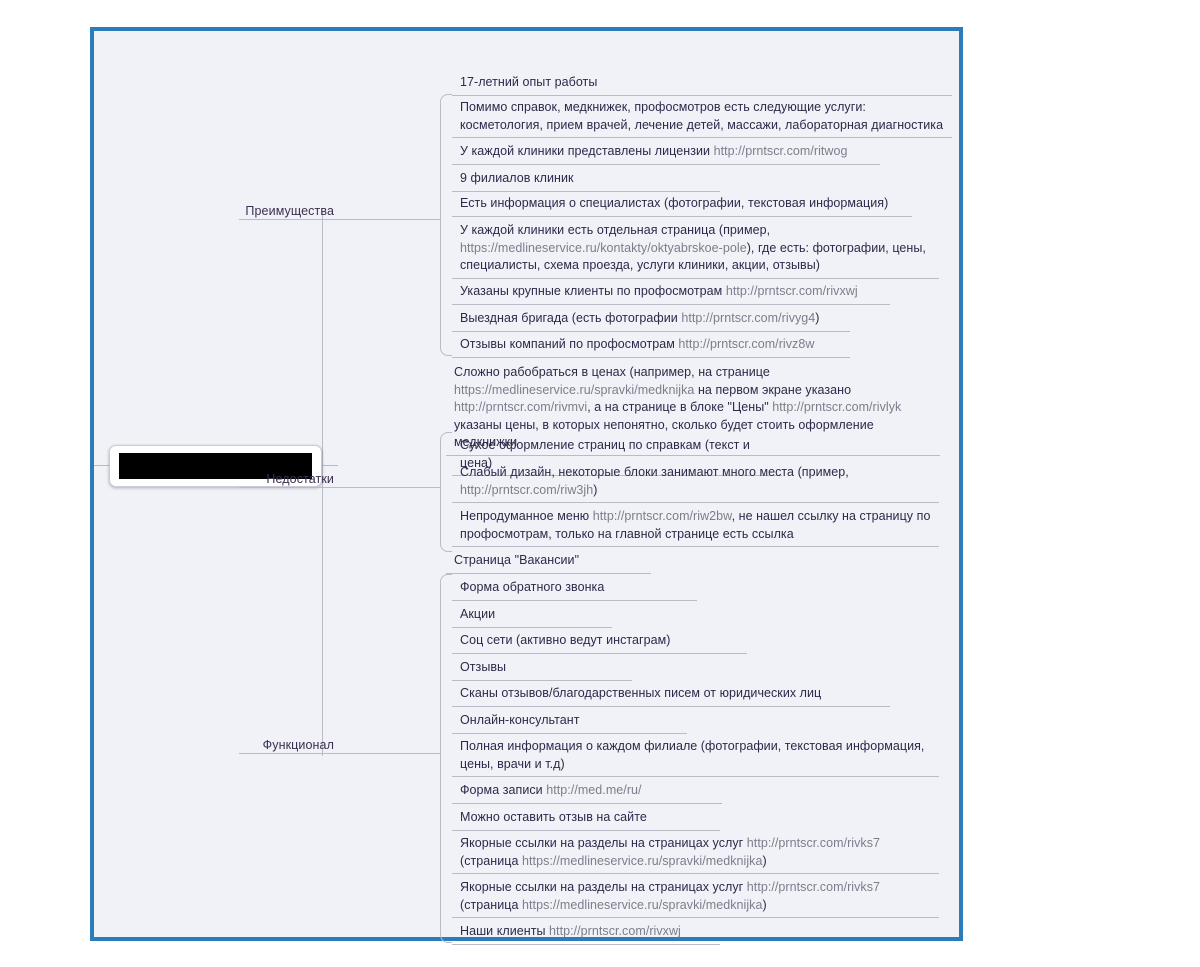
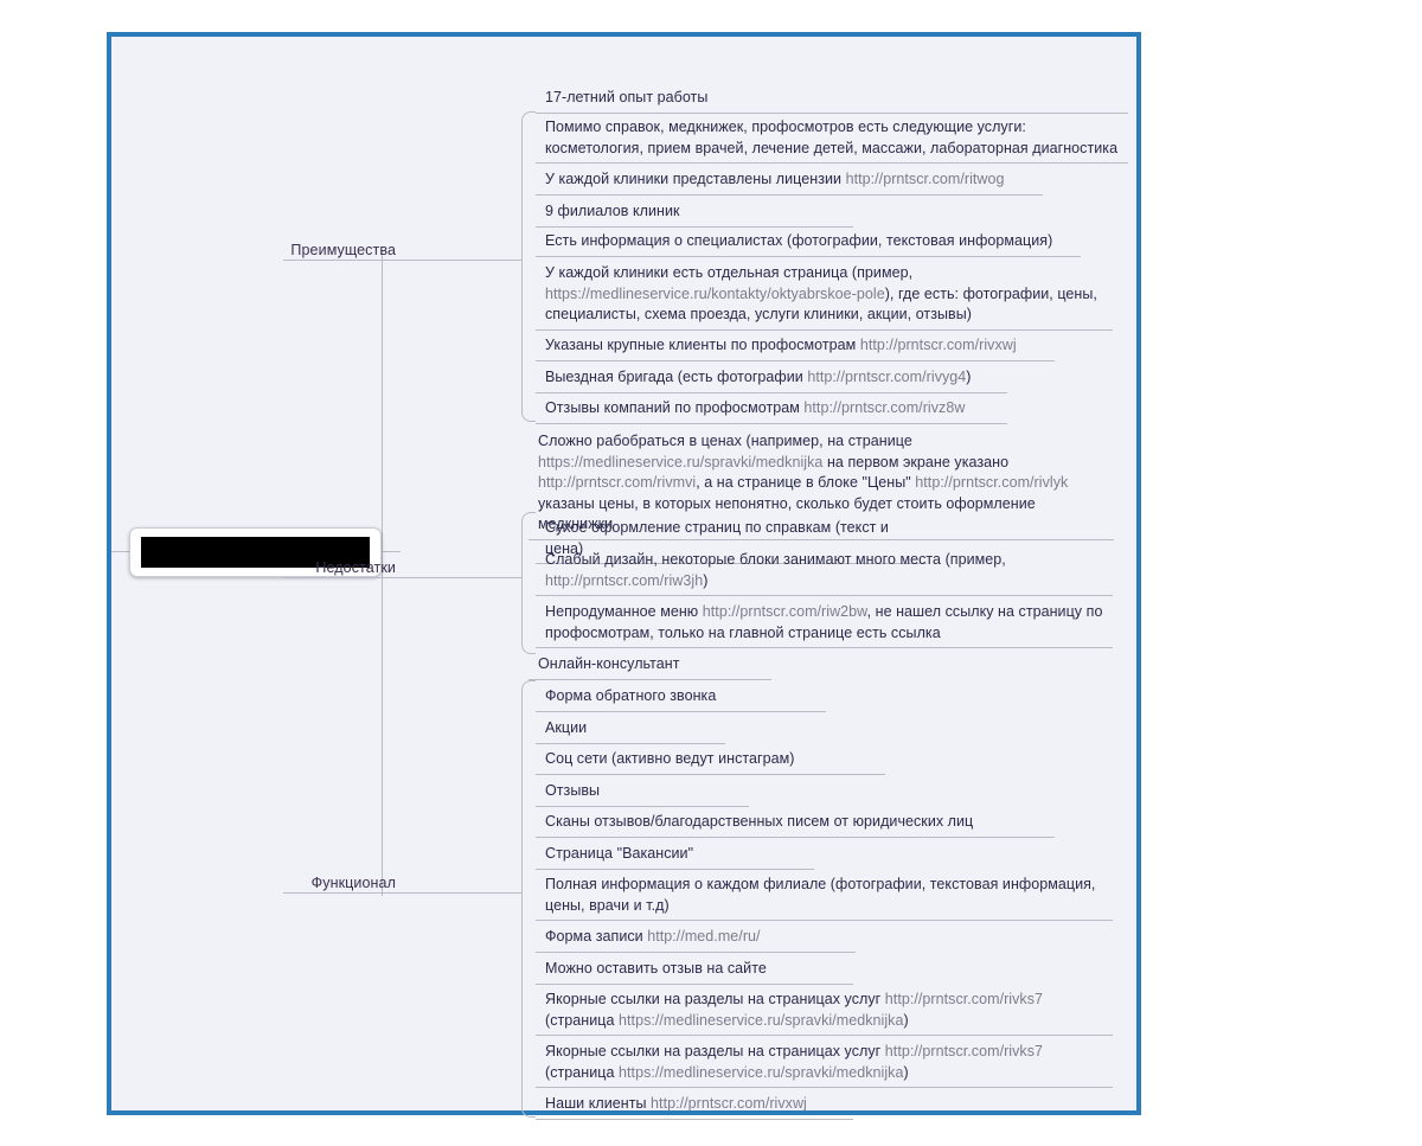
  Преимущества
  Недостатки
  Функционал
  17-летний опыт работы
  Помимо справок, медкнижек, профосмотров есть следующие услуги: косметология, прием врачей, лечение детей, массажи, лабораторная диагностика
  У каждой клиники представлены лицензии http://prntscr.com/ritwog
  9 филиалов клиник
  Есть информация о специалистах (фотографии, текстовая информация)
  У каждой клиники есть отдельная страница (пример, https://medlineservice.ru/kontakty/oktyabrskoe-pole), где есть: фотографии, цены, специалисты, схема проезда, услуги клиники, акции, отзывы)
  Указаны крупные клиенты по профосмотрам http://prntscr.com/rivxwj
  Выездная бригада (есть фотографии http://prntscr.com/rivyg4)
  Отзывы компаний по профосмотрам http://prntscr.com/rivz8w
  Сложно рабобраться в ценах (например, на странице https://medlineservice.ru/spravki/medknijka на первом экране указано http://prntscr.com/rivmvi, а на странице в блоке "Цены" http://prntscr.com/rivlyk указаны цены, в которых непонятно, сколько будет стоить оформление медкнижки
  Сухое оформление страниц по справкам (текст и цена)
  Слабый дизайн, некоторые блоки занимают много места (пример, http://prntscr.com/riw3jh)
  Непродуманное меню http://prntscr.com/riw2bw, не нашел ссылку на страницу по профосмотрам, только на главной странице есть ссылка
- Страница "Вакансии"
+ Онлайн-консультант
  Форма обратного звонка
  Акции
  Соц сети (активно ведут инстаграм)
  Отзывы
  Сканы отзывов/благодарственных писем от юридических лиц
- Онлайн-консультант
+ Страница "Вакансии"
  Полная информация о каждом филиале (фотографии, текстовая информация, цены, врачи и т.д)
  Форма записи http://med.me/ru/
  Можно оставить отзыв на сайте
  Якорные ссылки на разделы на страницах услуг http://prntscr.com/rivks7 (страница https://medlineservice.ru/spravki/medknijka)
  Якорные ссылки на разделы на страницах услуг http://prntscr.com/rivks7 (страница https://medlineservice.ru/spravki/medknijka)
  Наши клиенты http://prntscr.com/rivxwj
